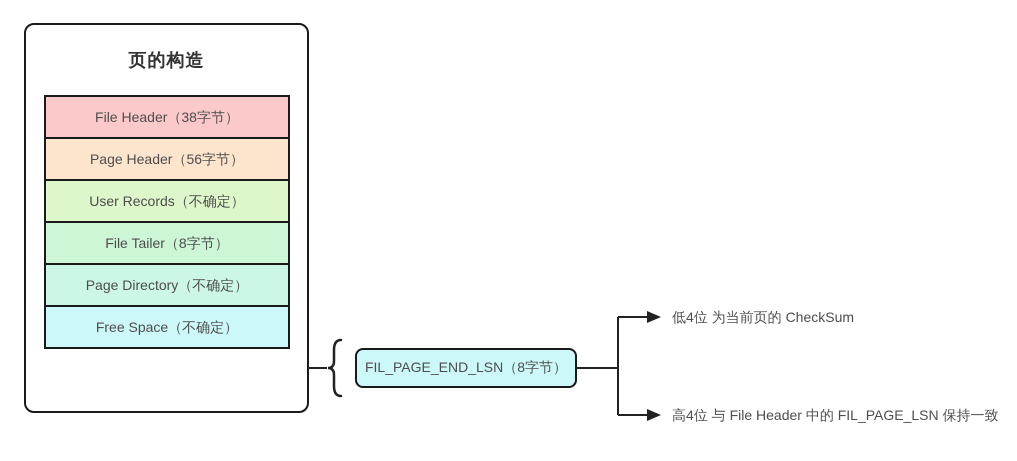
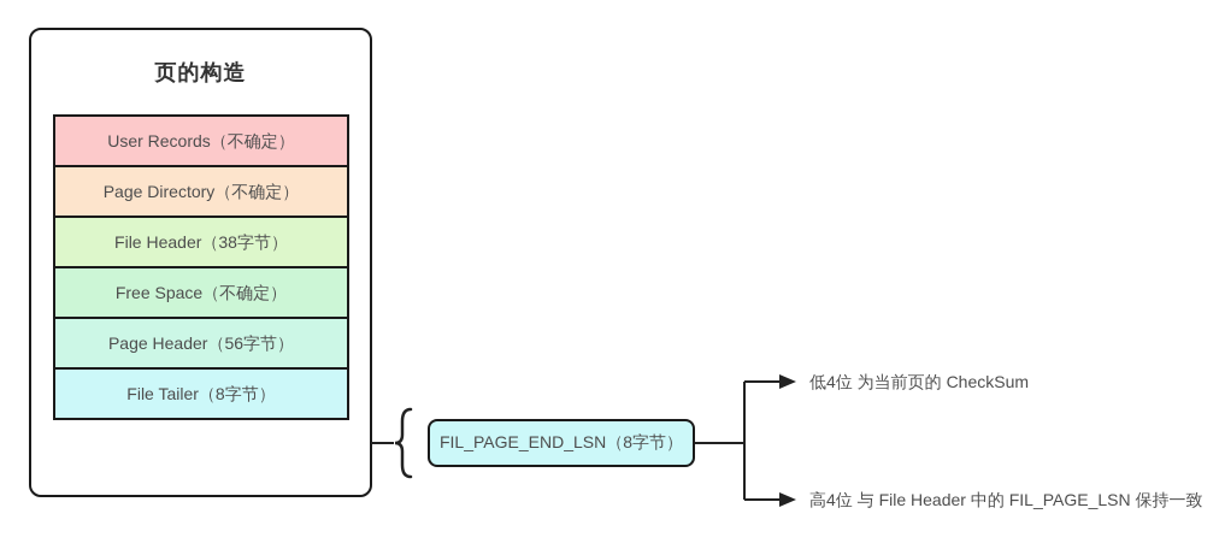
  页的构造
- File Header（38字节）
+ User Records（不确定）
- Page Header（56字节）
+ Page Directory（不确定）
- User Records（不确定）
+ File Header（38字节）
- File Tailer（8字节）
+ Free Space（不确定）
- Page Directory（不确定）
+ Page Header（56字节）
- Free Space（不确定）
+ File Tailer（8字节）
  FIL_PAGE_END_LSN（8字节）
  低4位 为当前页的 CheckSum
  高4位 与 File Header 中的 FIL_PAGE_LSN 保持一致
